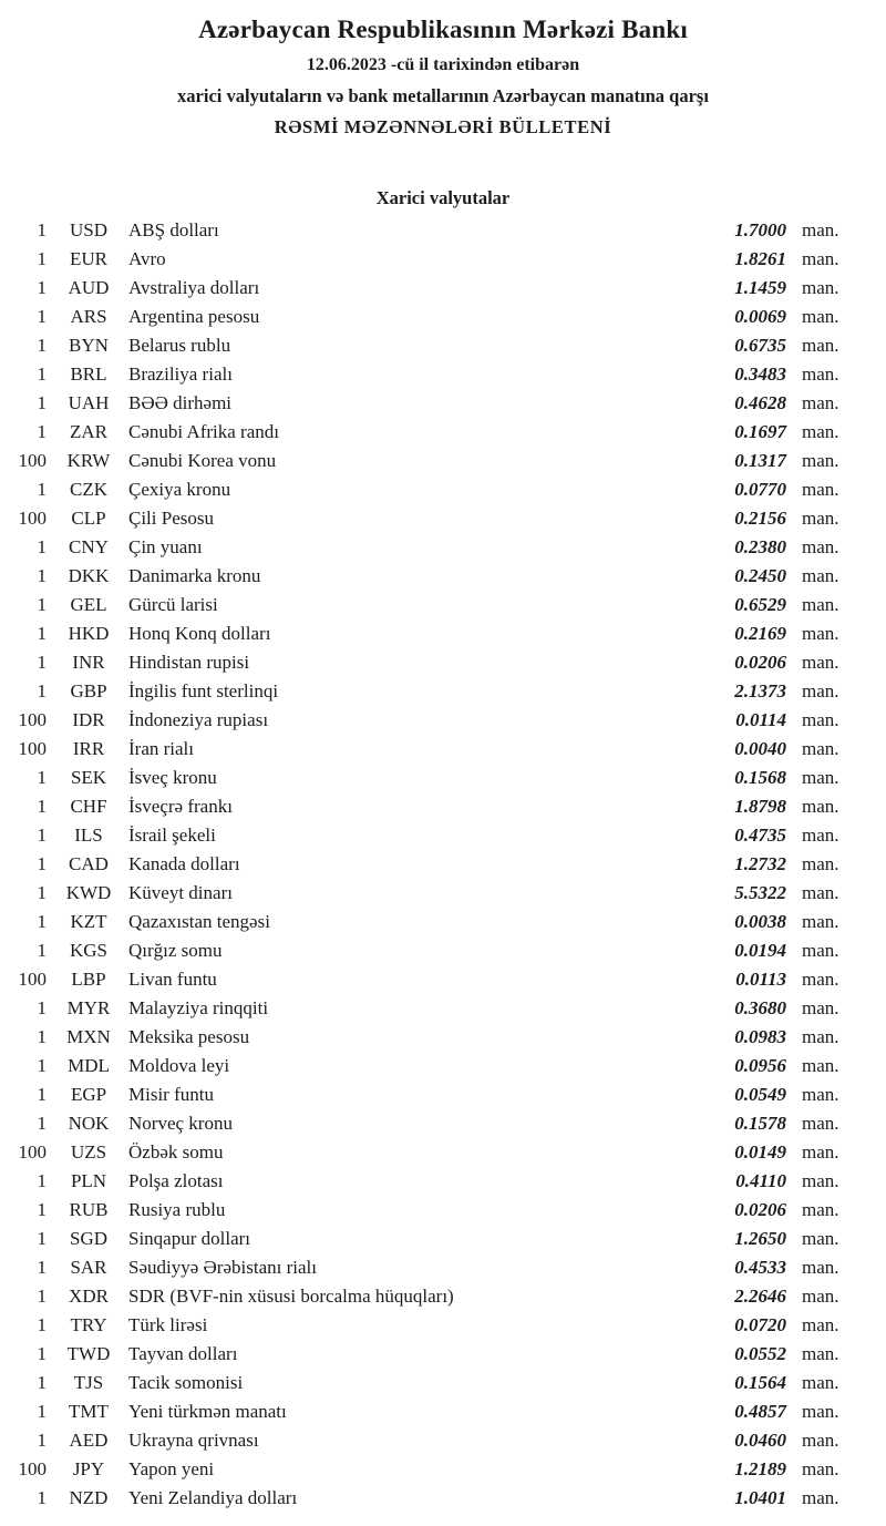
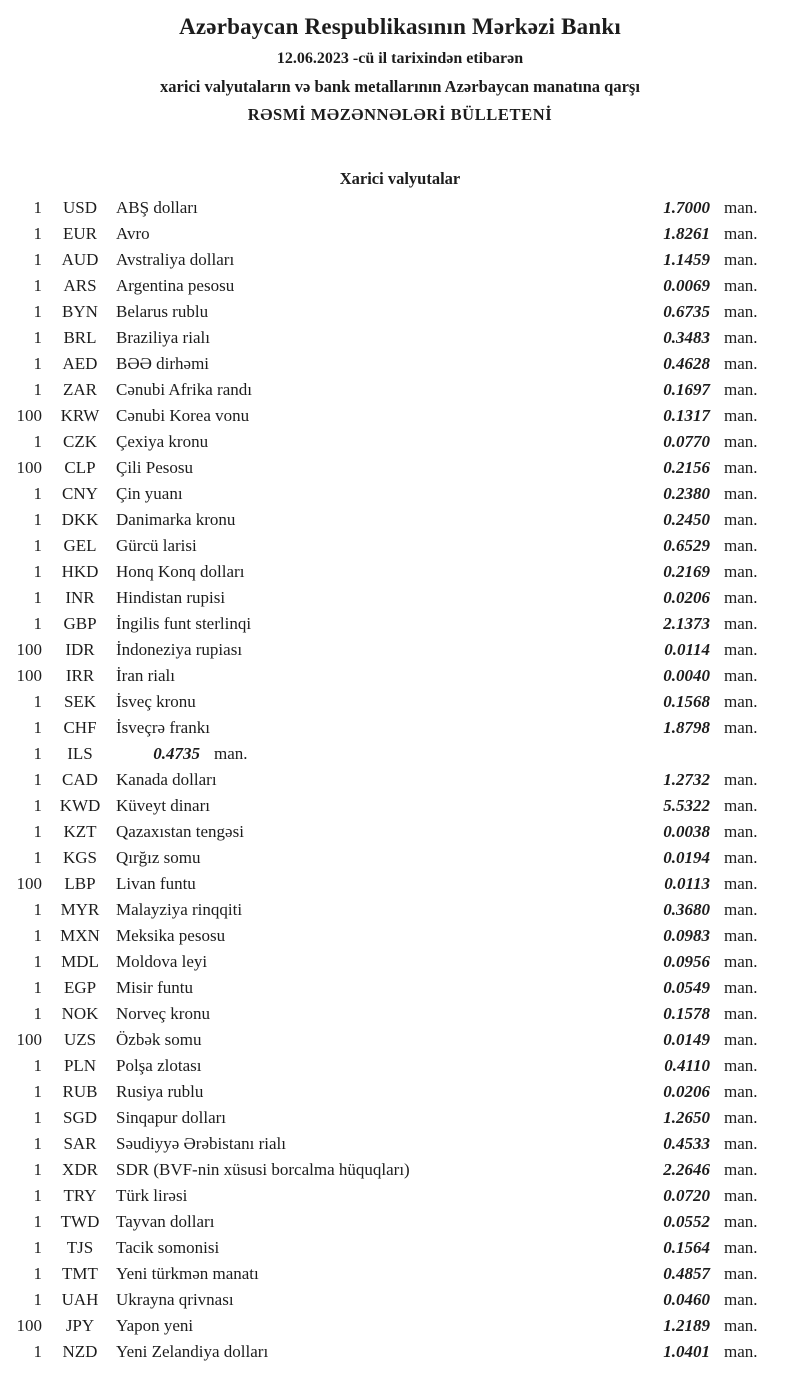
  Azərbaycan Respublikasının Mərkəzi Bankı
  12.06.2023 -cü il tarixindən etibarən
  xarici valyutaların və bank metallarının Azərbaycan manatına qarşı
  RƏSMİ MƏZƏNNƏLƏRİ BÜLLETENİ
  Xarici valyutalar
  1
  USD
  ABŞ dolları
  1.7000
  man.
  1
  EUR
  Avro
  1.8261
  man.
  1
  AUD
  Avstraliya dolları
  1.1459
  man.
  1
  ARS
  Argentina pesosu
  0.0069
  man.
  1
  BYN
  Belarus rublu
  0.6735
  man.
  1
  BRL
  Braziliya rialı
  0.3483
  man.
  1
- UAH
+ AED
  BƏƏ dirhəmi
  0.4628
  man.
  1
  ZAR
  Cənubi Afrika randı
  0.1697
  man.
  100
  KRW
  Cənubi Korea vonu
  0.1317
  man.
  1
  CZK
  Çexiya kronu
  0.0770
  man.
  100
  CLP
  Çili Pesosu
  0.2156
  man.
  1
  CNY
  Çin yuanı
  0.2380
  man.
  1
  DKK
  Danimarka kronu
  0.2450
  man.
  1
  GEL
  Gürcü larisi
  0.6529
  man.
  1
  HKD
  Honq Konq dolları
  0.2169
  man.
  1
  INR
  Hindistan rupisi
  0.0206
  man.
  1
  GBP
  İngilis funt sterlinqi
  2.1373
  man.
  100
  IDR
  İndoneziya rupiası
  0.0114
  man.
  100
  IRR
  İran rialı
  0.0040
  man.
  1
  SEK
  İsveç kronu
  0.1568
  man.
  1
  CHF
  İsveçrə frankı
  1.8798
  man.
  1
  ILS
- İsrail şekeli
  0.4735
  man.
  1
  CAD
  Kanada dolları
  1.2732
  man.
  1
  KWD
  Küveyt dinarı
  5.5322
  man.
  1
  KZT
  Qazaxıstan tengəsi
  0.0038
  man.
  1
  KGS
  Qırğız somu
  0.0194
  man.
  100
  LBP
  Livan funtu
  0.0113
  man.
  1
  MYR
  Malayziya rinqqiti
  0.3680
  man.
  1
  MXN
  Meksika pesosu
  0.0983
  man.
  1
  MDL
  Moldova leyi
  0.0956
  man.
  1
  EGP
  Misir funtu
  0.0549
  man.
  1
  NOK
  Norveç kronu
  0.1578
  man.
  100
  UZS
  Özbək somu
  0.0149
  man.
  1
  PLN
  Polşa zlotası
  0.4110
  man.
  1
  RUB
  Rusiya rublu
  0.0206
  man.
  1
  SGD
  Sinqapur dolları
  1.2650
  man.
  1
  SAR
  Səudiyyə Ərəbistanı rialı
  0.4533
  man.
  1
  XDR
  SDR (BVF-nin xüsusi borcalma hüquqları)
  2.2646
  man.
  1
  TRY
  Türk lirəsi
  0.0720
  man.
  1
  TWD
  Tayvan dolları
  0.0552
  man.
  1
  TJS
  Tacik somonisi
  0.1564
  man.
  1
  TMT
  Yeni türkmən manatı
  0.4857
  man.
  1
- AED
+ UAH
  Ukrayna qrivnası
  0.0460
  man.
  100
  JPY
  Yapon yeni
  1.2189
  man.
  1
  NZD
  Yeni Zelandiya dolları
  1.0401
  man.
